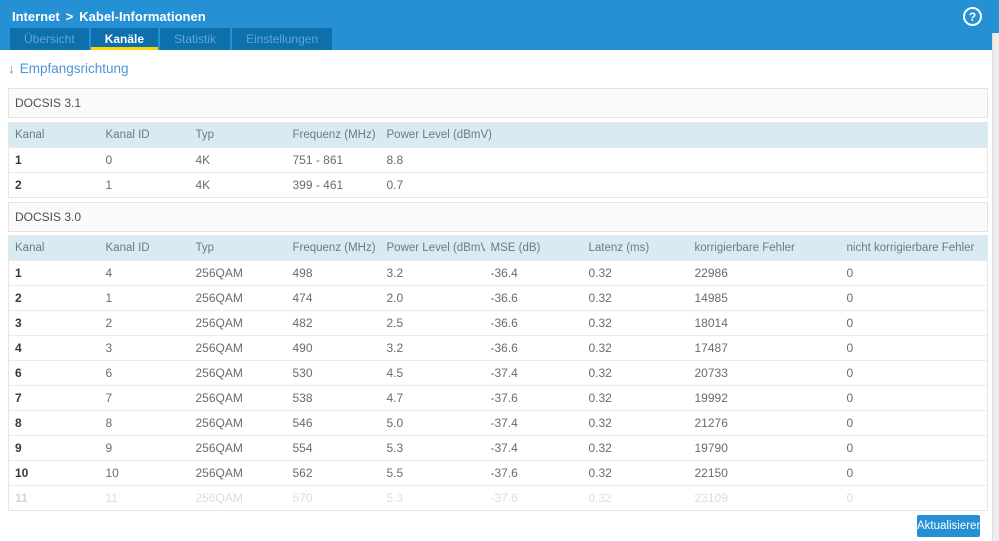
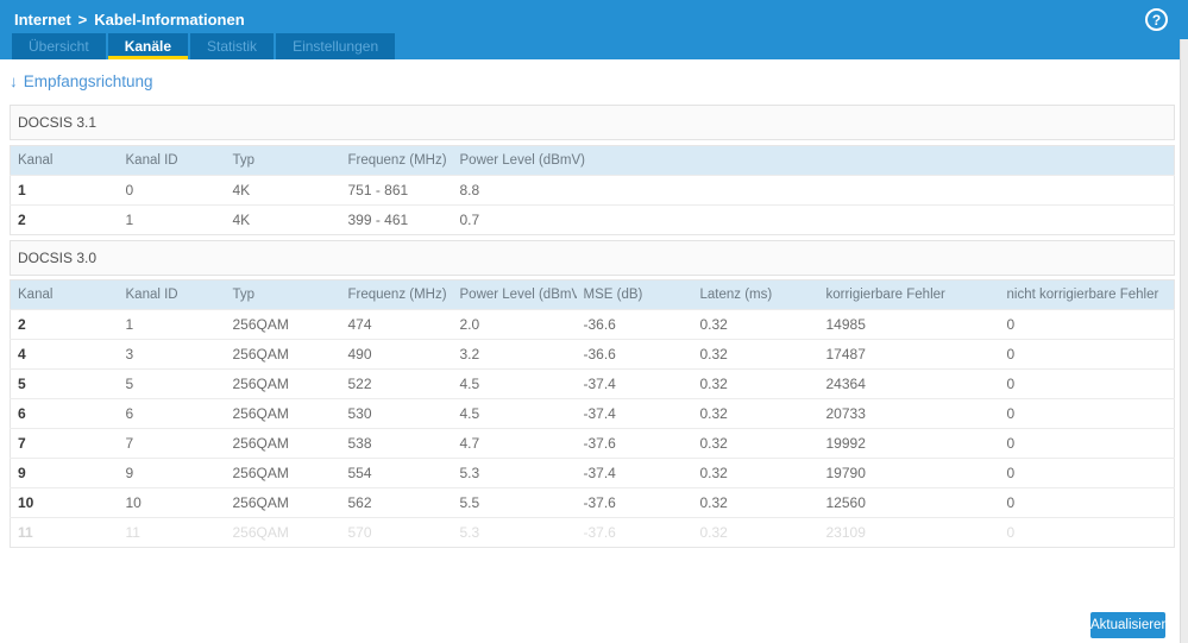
  Internet
  >
  Kabel-Informationen
  ?
  Übersicht
  Kanäle
  Statistik
  Einstellungen
  ↓ Empfangsrichtung
  DOCSIS 3.1
  Kanal	Kanal ID	Typ	Frequenz (MHz)	Power Level (dBmV)
  1	0	4K	751 - 861	8.8
  2	1	4K	399 - 461	0.7
  DOCSIS 3.0
  Kanal	Kanal ID	Typ	Frequenz (MHz)	Power Level (dBmV	MSE (dB)	Latenz (ms)	korrigierbare Fehler	nicht korrigierbare Fehler
- 1	4	256QAM	498	3.2	-36.4	0.32	22986	0
  2	1	256QAM	474	2.0	-36.6	0.32	14985	0
- 3	2	256QAM	482	2.5	-36.6	0.32	18014	0
  4	3	256QAM	490	3.2	-36.6	0.32	17487	0
+ 5	5	256QAM	522	4.5	-37.4	0.32	24364	0
  6	6	256QAM	530	4.5	-37.4	0.32	20733	0
  7	7	256QAM	538	4.7	-37.6	0.32	19992	0
- 8	8	256QAM	546	5.0	-37.4	0.32	21276	0
  9	9	256QAM	554	5.3	-37.4	0.32	19790	0
- 10	10	256QAM	562	5.5	-37.6	0.32	22150	0
+ 10	10	256QAM	562	5.5	-37.6	0.32	12560	0
  11	11	256QAM	570	5.3	-37.6	0.32	23109	0
  Aktualisieren
